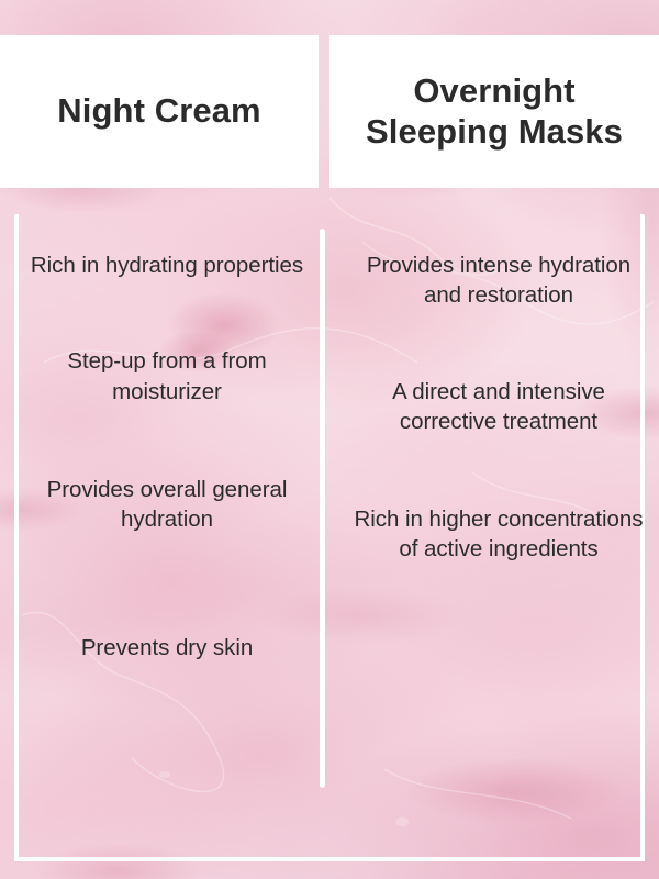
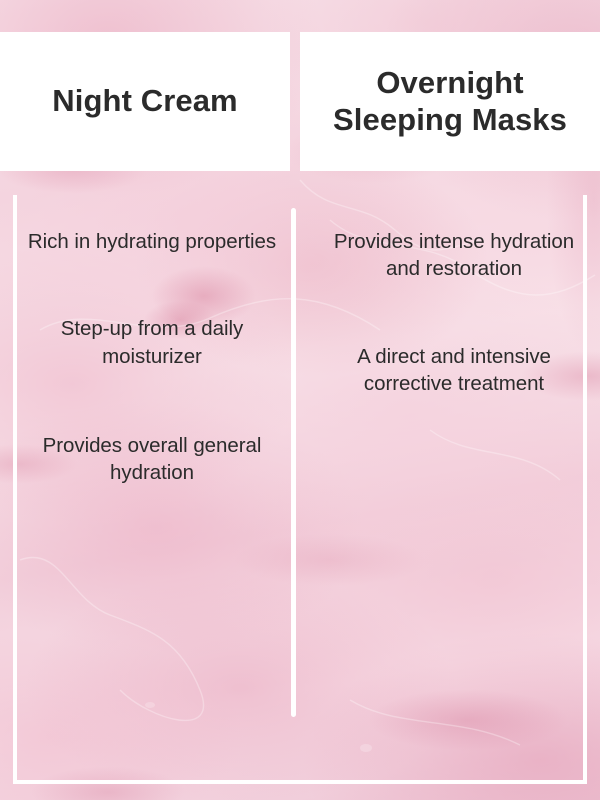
  Night Cream
  Overnight Sleeping Masks
  Rich in hydrating properties
- Step-up from a from moisturizer
+ Step-up from a daily moisturizer
  Provides overall general hydration
- Prevents dry skin
  Provides intense hydration and restoration
  A direct and intensive corrective treatment
- Rich in higher concentrations of active ingredients
